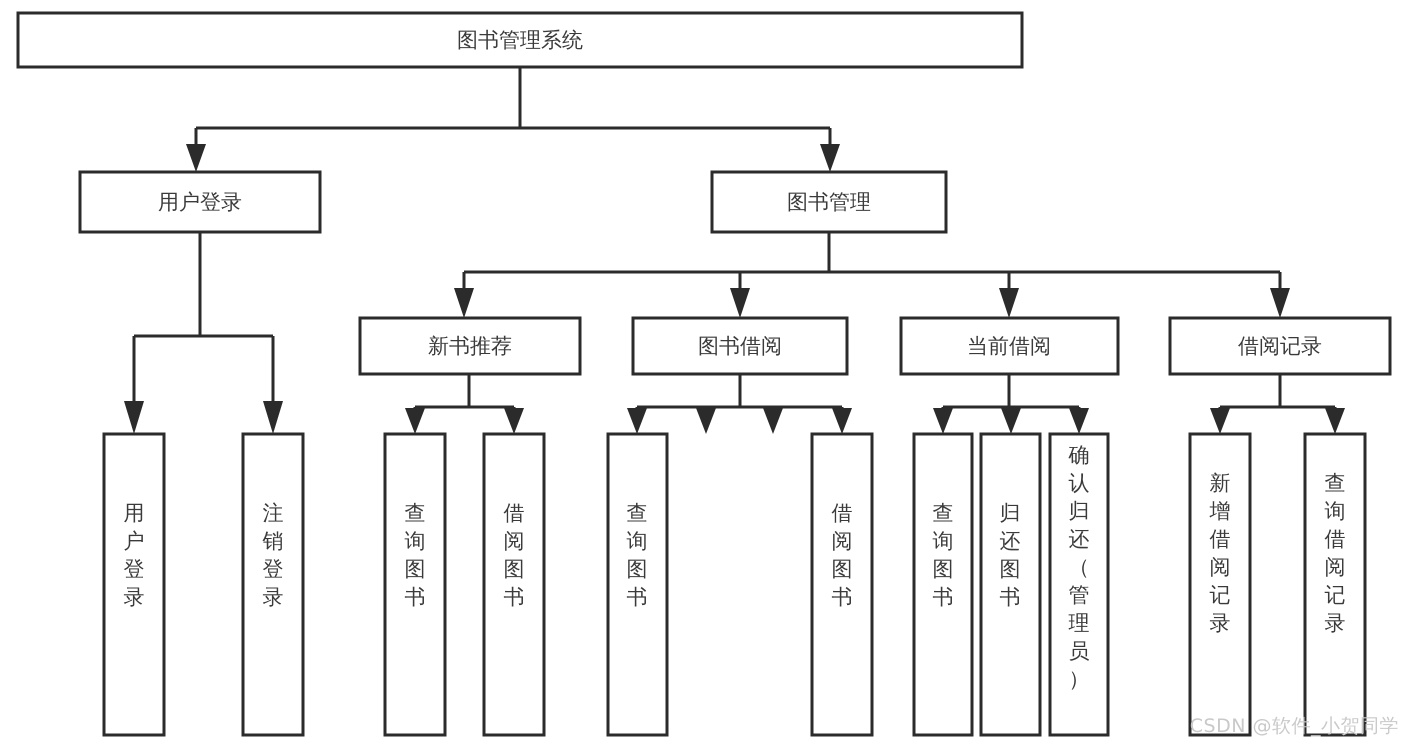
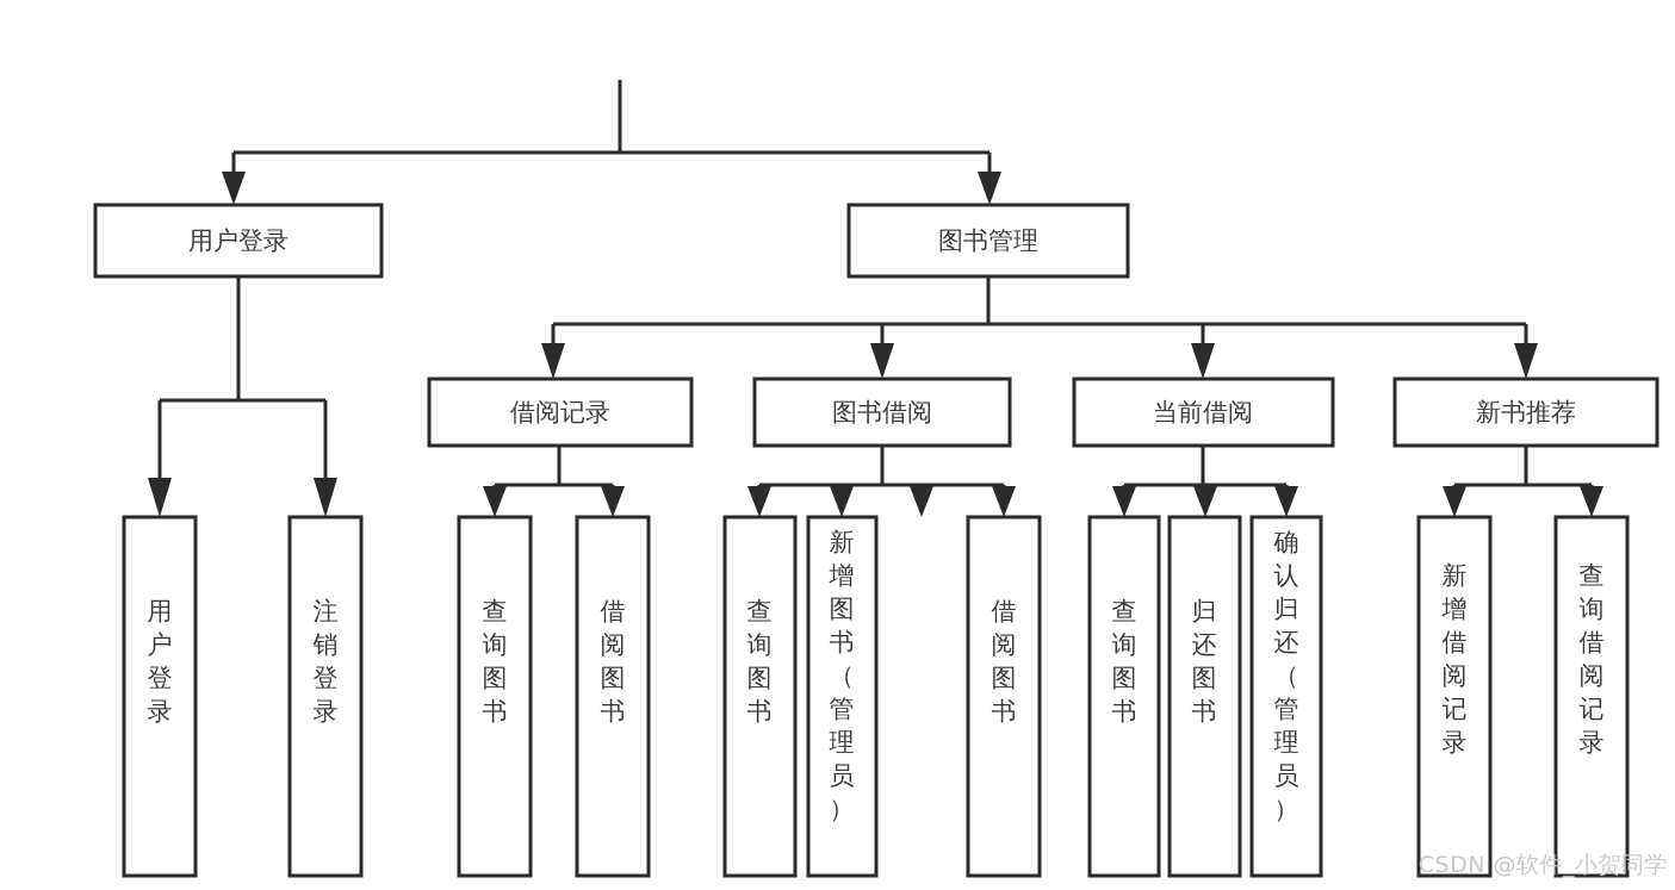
- 图书管理系统
  用户登录
  图书管理
- 新书推荐
+ 借阅记录
  图书借阅
  当前借阅
- 借阅记录
+ 新书推荐
  用户登录
  注销登录
  查询图书
  借阅图书
  查询图书
+ 新增图书（管理员）
  借阅图书
  查询图书
  归还图书
  确认归还（管理员）
  新增借阅记录
  查询借阅记录
  CSDN @软件_小贺同学
